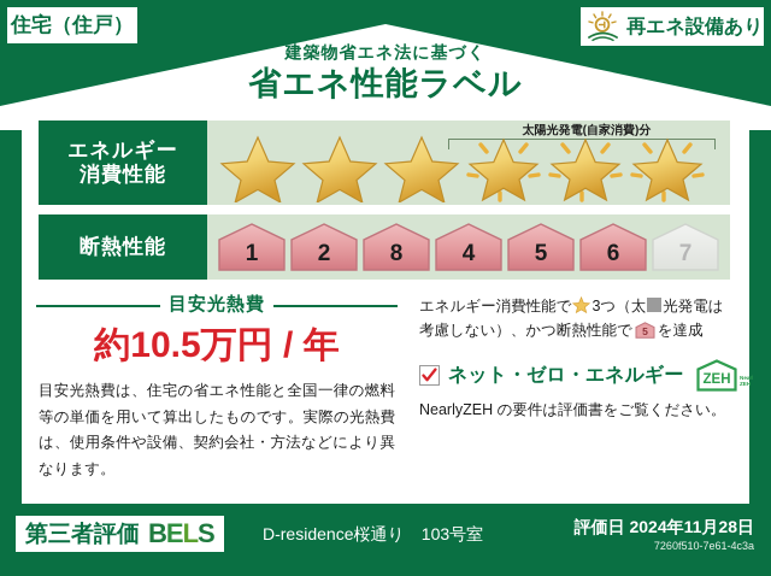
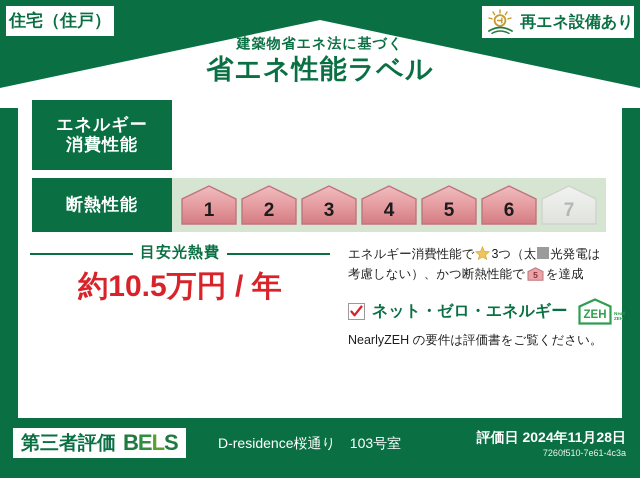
  建築物省エネ法に基づく
  省エネ性能ラベル
  住宅（住戸）
  再エネ設備あり
  エネルギー
  消費性能
- 太陽光発電(自家消費)分
  断熱性能
  1
  2
- 8
+ 3
  4
  5
  6
  7
  目安光熱費
  約10.5万円 / 年
- 目安光熱費は、住宅の省エネ性能と全国一律の燃料等の単価を用いて算出したものです。実際の光熱費は、使用条件や設備、契約会社・方法などにより異なります。
  エネルギー消費性能で 3つ（太 光発電は考慮しない）、かつ断熱性能で
  5
  を達成
  ネット・ゼロ・エネルギー
  ZEH
  NearlyZEH の要件は評価書をご覧ください。
  第三者評価
  BELS
  D-residence桜通り 103号室
  評価日 2024年11月28日
  7260f510-7e61-4c3a
